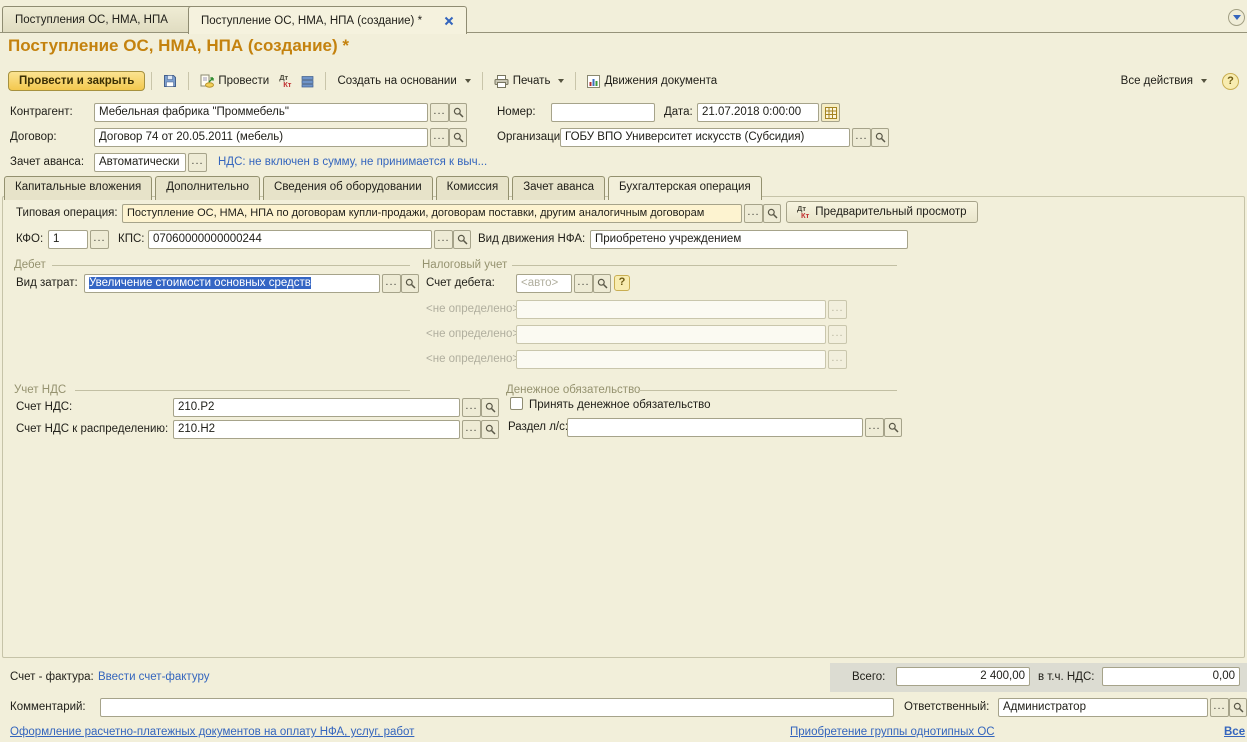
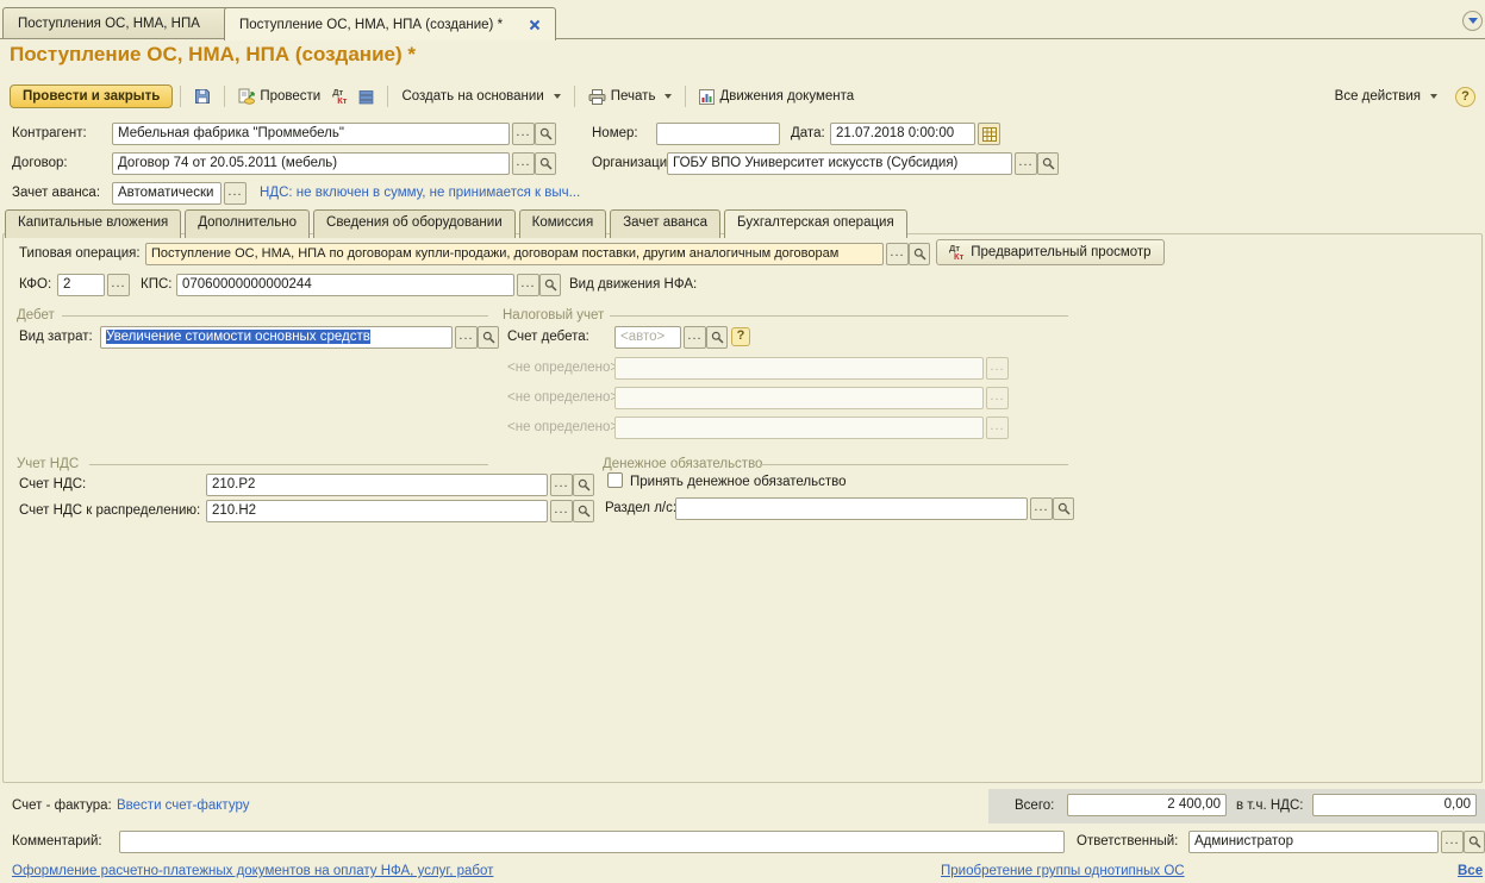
  Поступления ОС, НМА, НПА
  Поступление ОС, НМА, НПА (создание) *
  Поступление ОС, НМА, НПА (создание) *
  Провести и закрыть
  Провести
  Дт
  Кт
  Создать на основании
  Печать
  Движения документа
  Все действия
  ?
  Контрагент:
  Мебельная фабрика "Проммебель"
  Номер:
  Дата:
  21.07.2018 0:00:00
  Договор:
  Договор 74 от 20.05.2011 (мебель)
  Организаци
  ГОБУ ВПО Университет искусств (Субсидия)
  Зачет аванса:
  Автоматически
  НДС: не включен в сумму, не принимается к выч...
  Капитальные вложения
  Дополнительно
  Сведения об оборудовании
  Комиссия
  Зачет аванса
  Бухгалтерская операция
  Типовая операция:
  Поступление ОС, НМА, НПА по договорам купли-продажи, договорам поставки, другим аналогичным договорам
  Дт
  Кт
  Предварительный просмотр
  КФО:
- 1
+ 2
  КПС:
  07060000000000244
  Вид движения НФА:
- Приобретено учреждением
  Дебет
  Вид затрат:
  Увеличение стоимости основных средств
  Налоговый учет
  Счет дебета:
  <авто>
  ?
  <не определено
  <не определено
  <не определено
  Учет НДС
  Счет НДС:
  210.Р2
  Счет НДС к распределению:
  210.Н2
  Денежное обязательств
  Принять денежное обязательство
  Раздел л/с
  Счет - фактура:
  Ввести счет-фактуру
  Всего:
  2 400,00
  в т.ч. НДС:
  0,00
  Комментарий:
  Ответственный:
  Администратор
  Оформление расчетно-платежных документов на оплату НФА, услуг, работ
  Приобретение группы однотипных ОС
  Все
